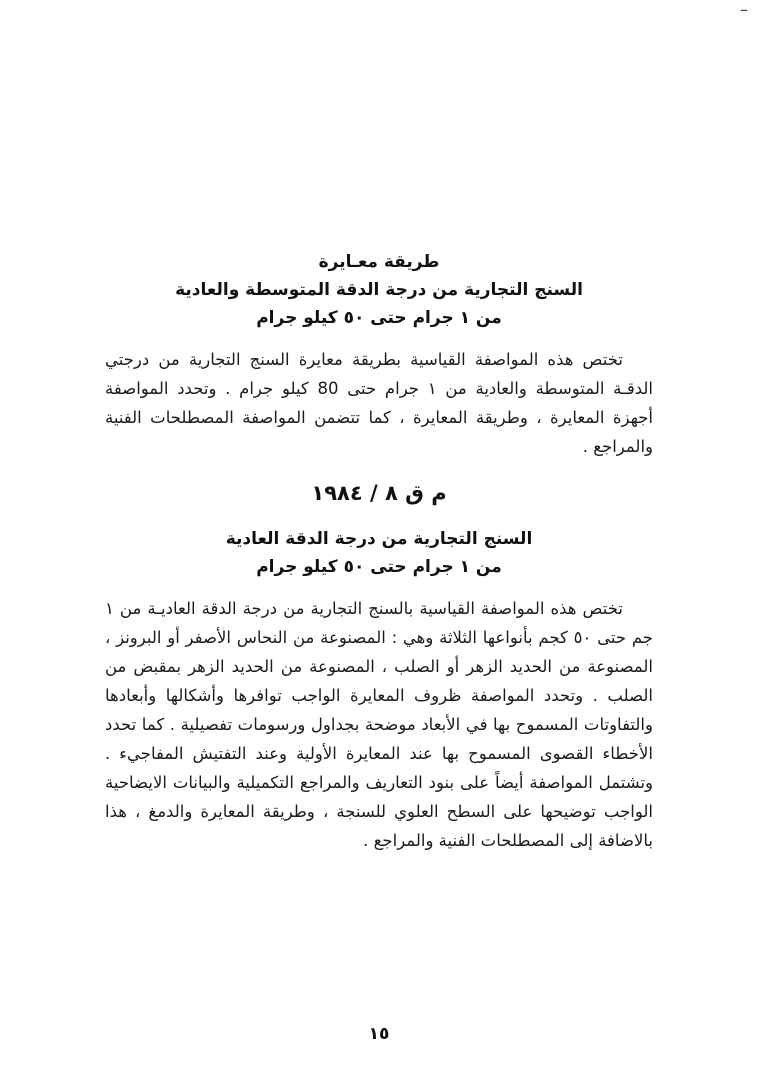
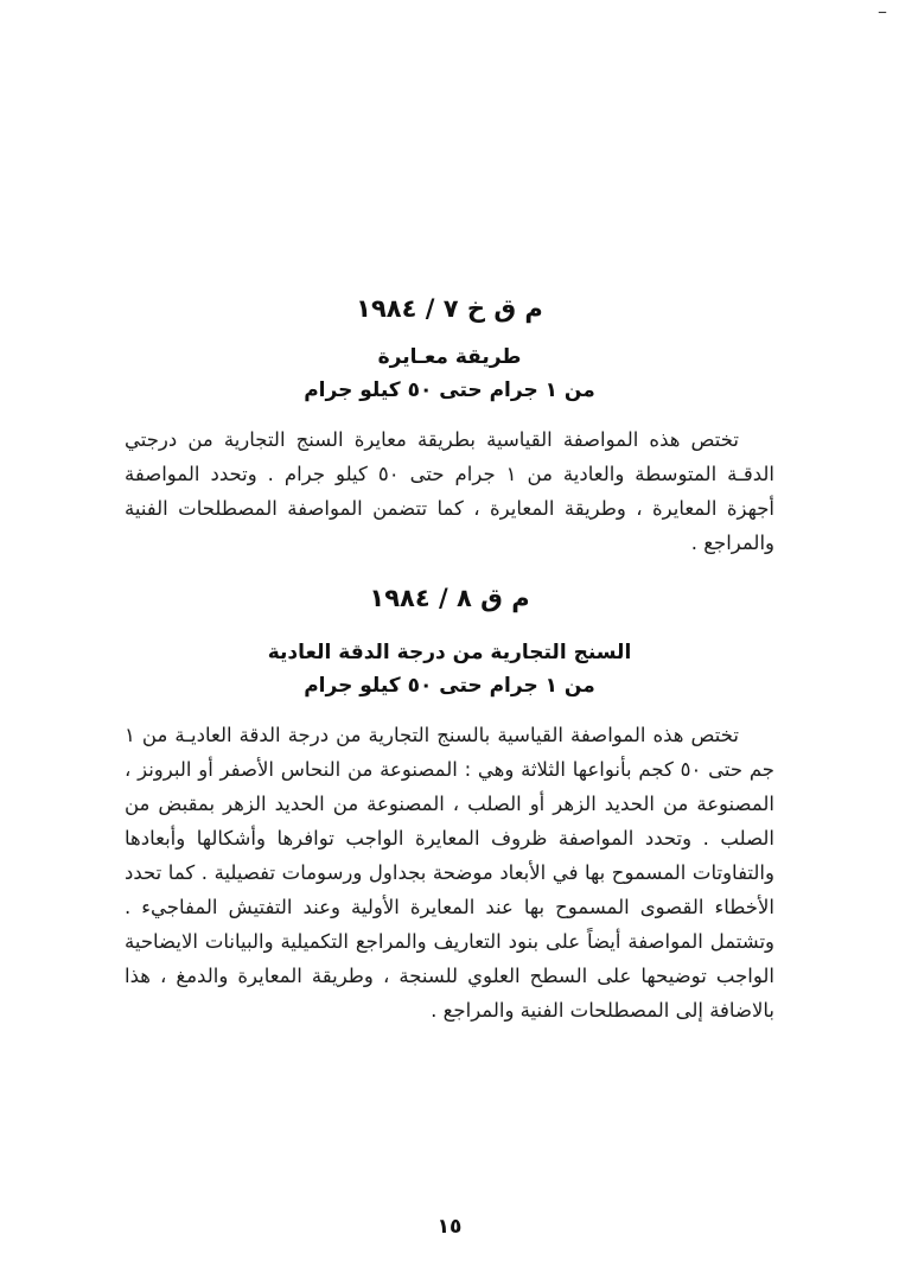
  –
+ م ق خ ٧ / ١٩٨٤
  طريقة معـايرة
- السنج التجارية من درجة الدقة المتوسطة والعادية
  من ١ جرام حتى ٥٠ كيلو جرام
- تختص هذه المواصفة القياسية بطريقة معايرة السنج التجارية من درجتي الدقـة المتوسطة والعادية من ١ جرام حتى 80 كيلو جرام . وتحدد المواصفة أجهزة المعايرة ، وطريقة المعايرة ، كما تتضمن المواصفة المصطلحات الفنية والمراجع .
+ تختص هذه المواصفة القياسية بطريقة معايرة السنج التجارية من درجتي الدقـة المتوسطة والعادية من ١ جرام حتى ٥٠ كيلو جرام . وتحدد المواصفة أجهزة المعايرة ، وطريقة المعايرة ، كما تتضمن المواصفة المصطلحات الفنية والمراجع .
  م ق ٨ / ١٩٨٤
  السنج التجارية من درجة الدقة العادية
  من ١ جرام حتى ٥٠ كيلو جرام
  تختص هذه المواصفة القياسية بالسنج التجارية من درجة الدقة العاديـة من ١ جم حتى ٥٠ كجم بأنواعها الثلاثة وهي : المصنوعة من النحاس الأصفر أو البرونز ، المصنوعة من الحديد الزهر أو الصلب ، المصنوعة من الحديد الزهر بمقبض من الصلب . وتحدد المواصفة ظروف المعايرة الواجب توافرها وأشكالها وأبعادها والتفاوتات المسموح بها في الأبعاد موضحة بجداول ورسومات تفصيلية . كما تحدد الأخطاء القصوى المسموح بها عند المعايرة الأولية وعند التفتيش المفاجيء . وتشتمل المواصفة أيضاً على بنود التعاريف والمراجع التكميلية والبيانات الايضاحية الواجب توضيحها على السطح العلوي للسنجة ، وطريقة المعايرة والدمغ ، هذا بالاضافة إلى المصطلحات الفنية والمراجع .
  ١٥
